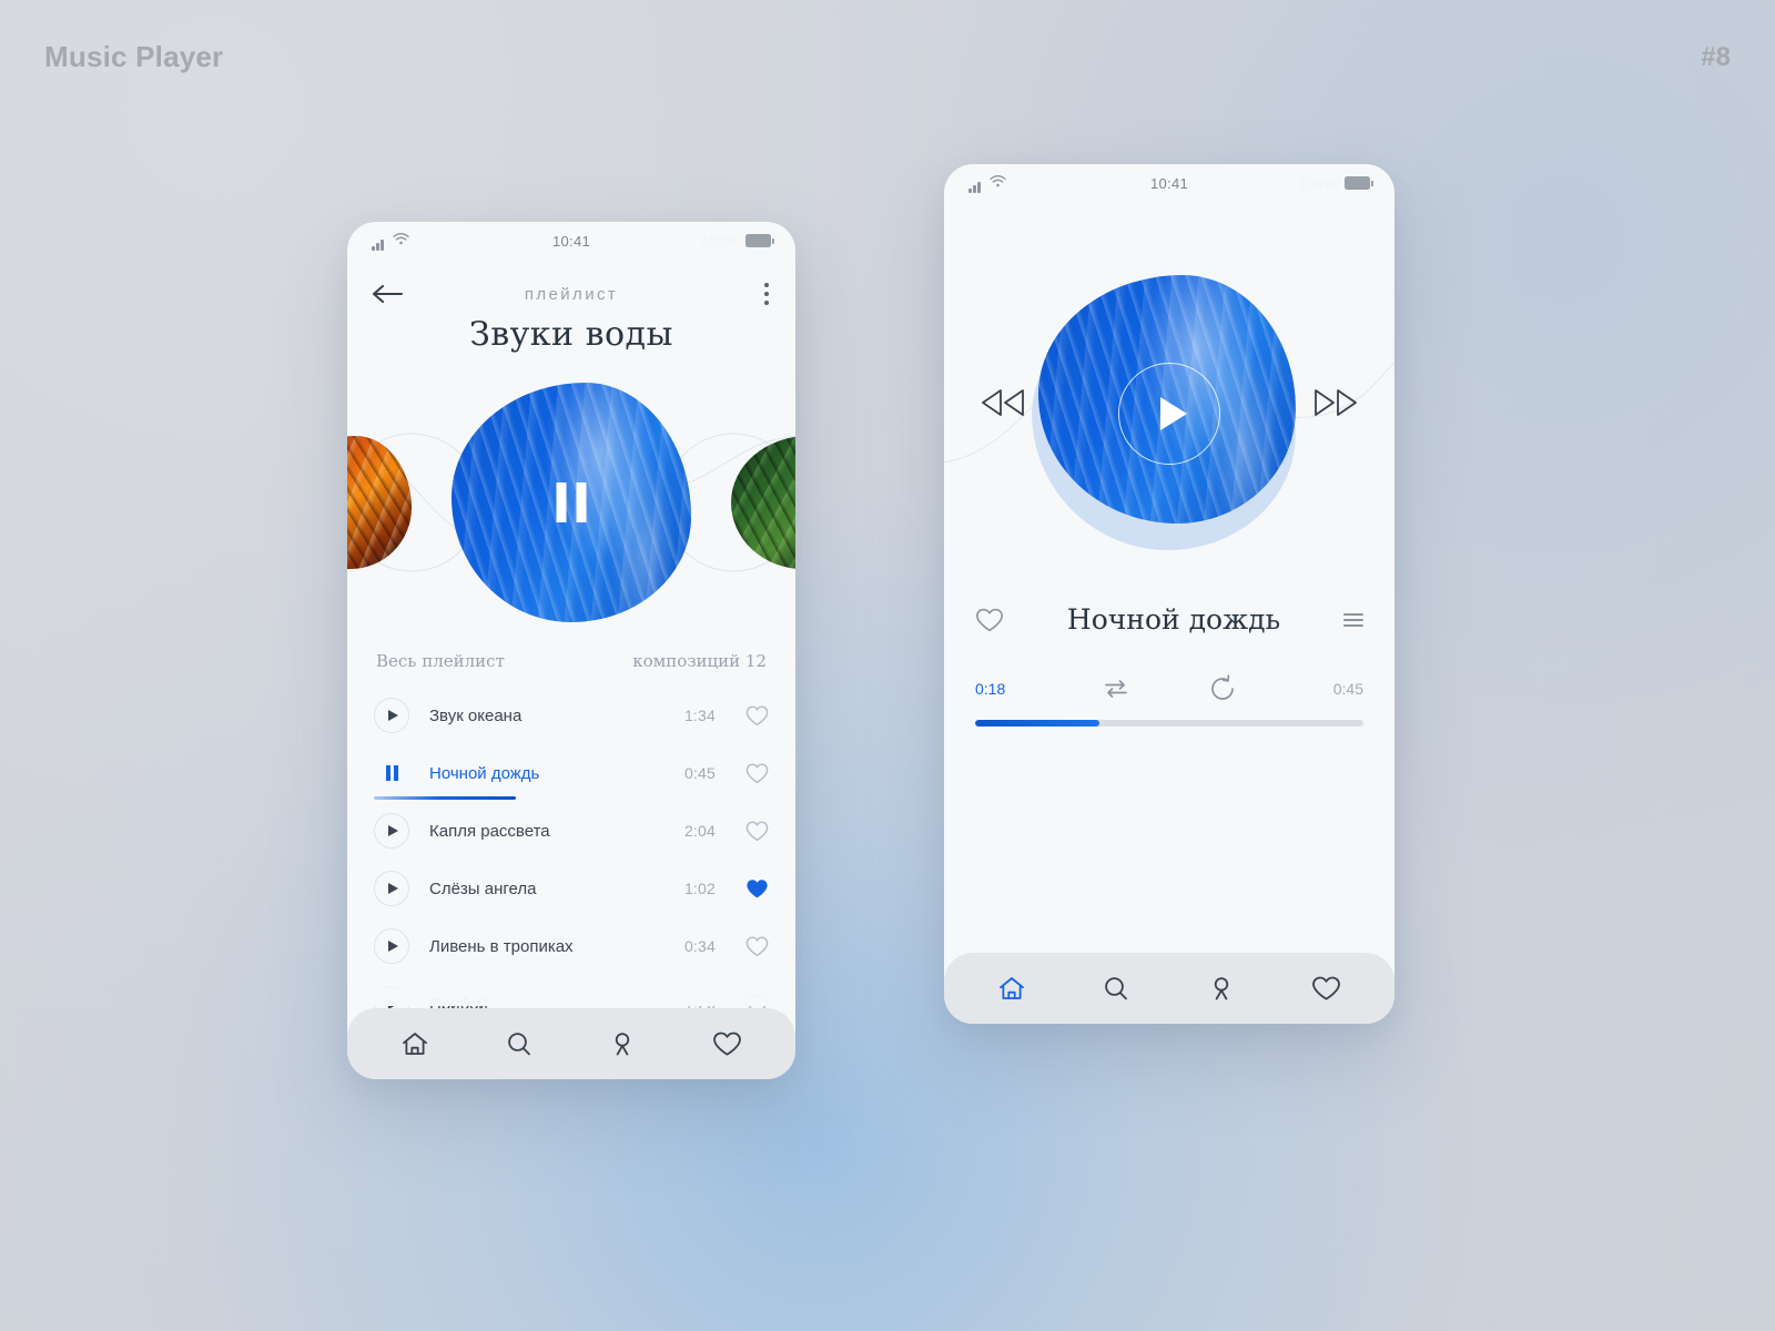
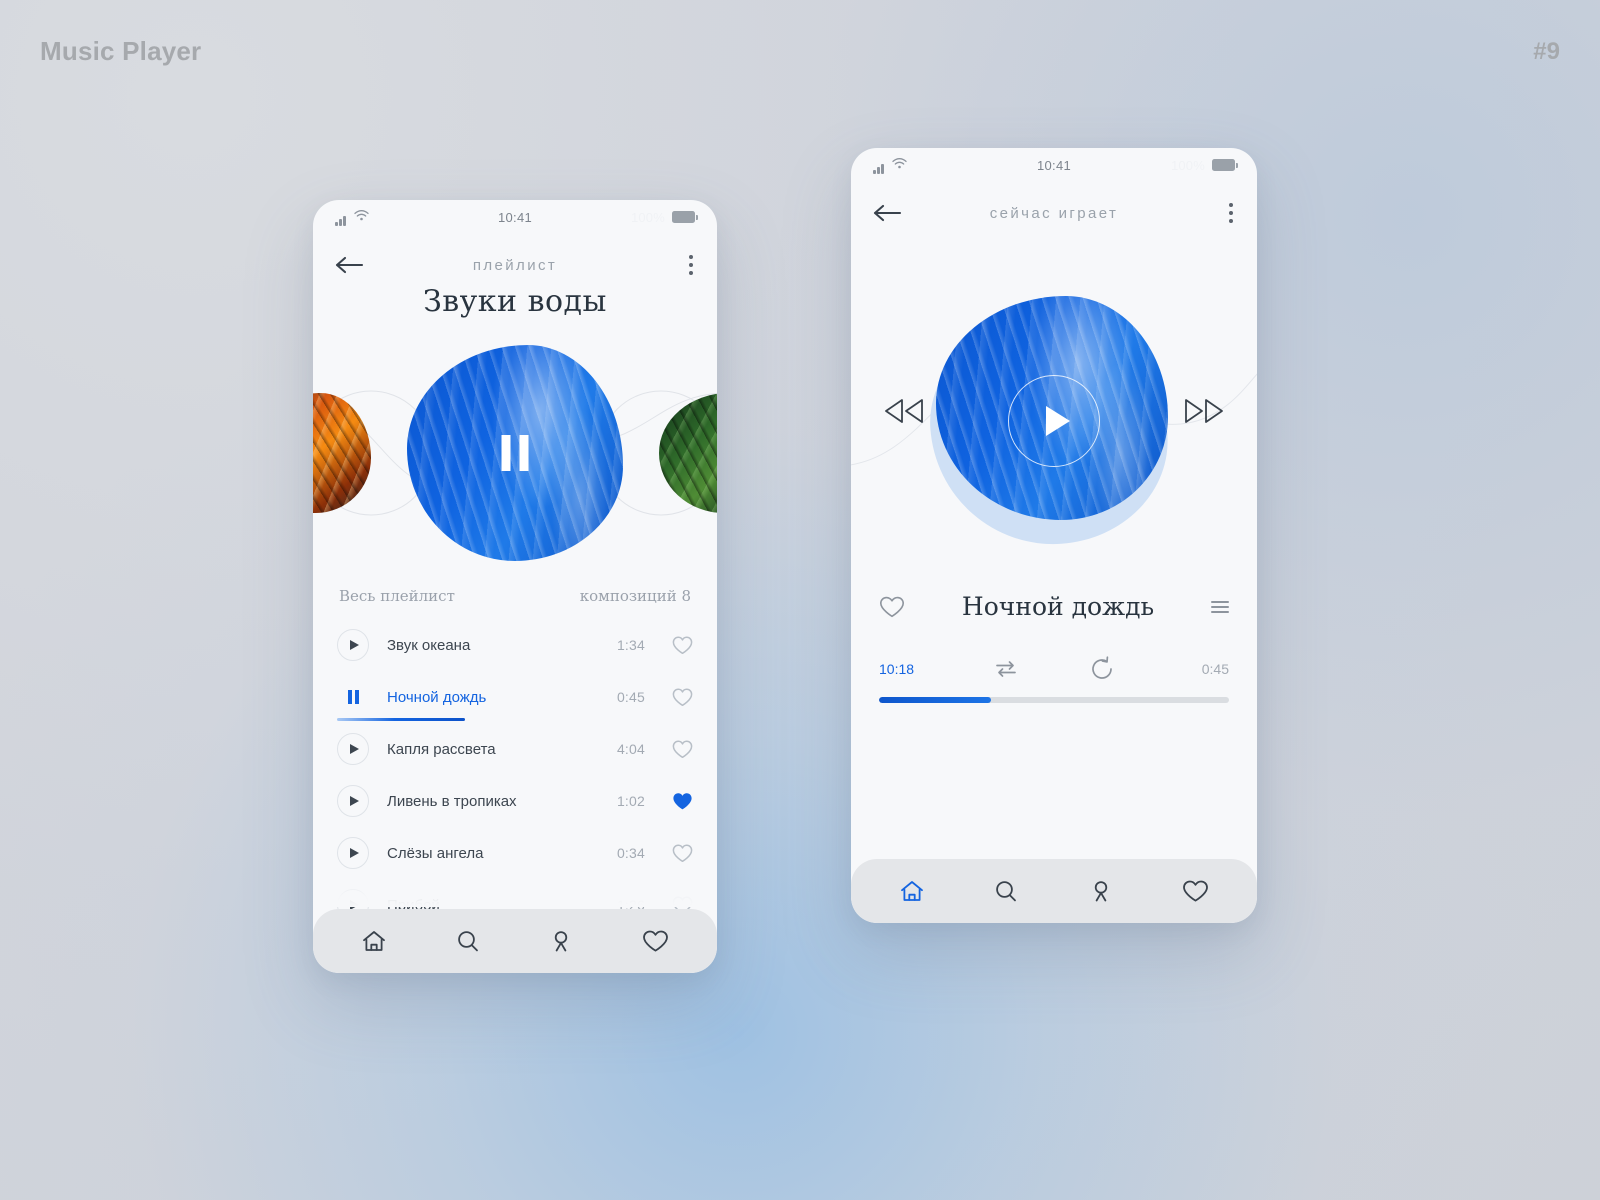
  Music Player
- #8
+ #9
  10:41
  плейлист
  Звуки воды
  Весь плейлист
- композиций 12
+ композиций 8
  Звук океана
  1:34
  Ночной дождь
  0:45
  Капля рассвета
- 2:04
+ 4:04
- Слёзы ангела
+ Ливень в тропиках
  1:02
- Ливень в тропиках
+ Слёзы ангела
  0:34
  10:41
+ сейчас играет
  Ночной дождь
- 0:18
+ 10:18
  0:45
